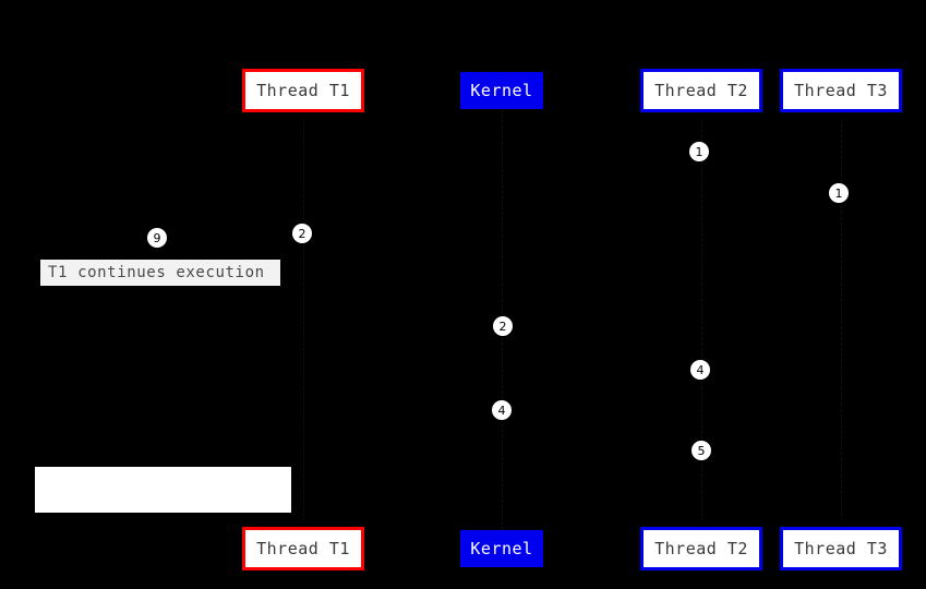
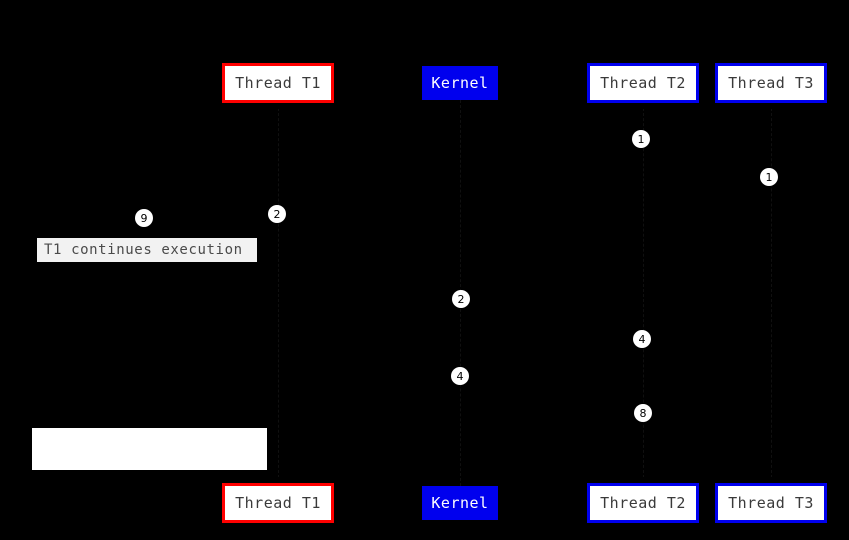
  Thread T1
  Kernel
  Thread T2
  Thread T3
  Thread T1
  Kernel
  Thread T2
  Thread T3
  T1 continues execution
  1
  1
  9
  2
  2
  4
  4
- 5
+ 8
